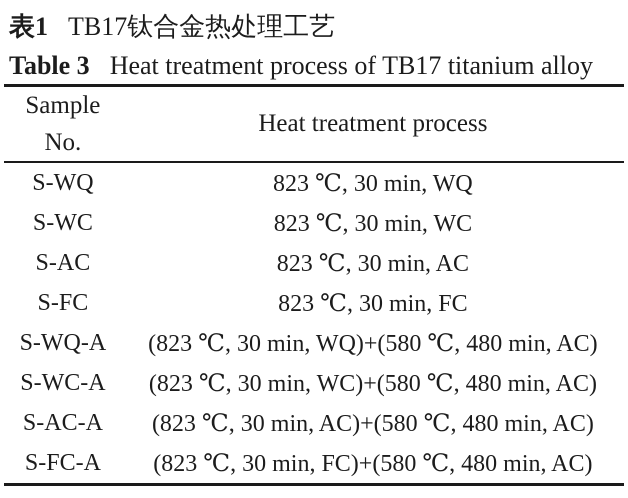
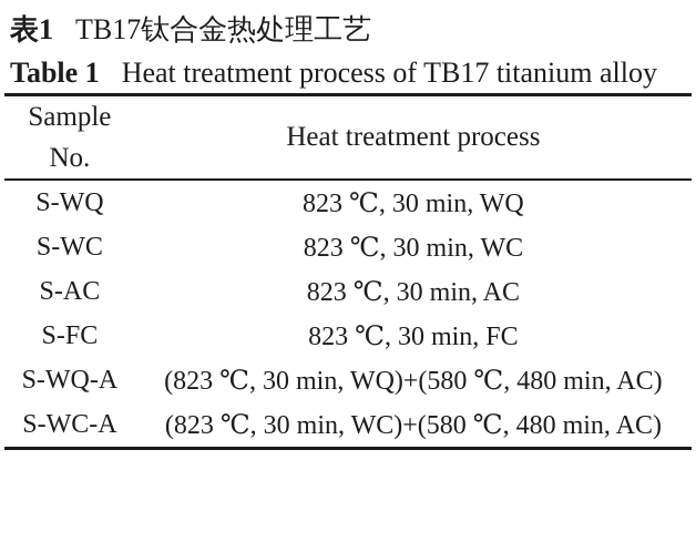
  表1 TB17钛合金热处理工艺
- Table 3 Heat treatment process of TB17 titanium alloy
+ Table 1 Heat treatment process of TB17 titanium alloy
  Sample No.	Heat treatment process
  S-WQ	823 ℃, 30 min, WQ
  S-WC	823 ℃, 30 min, WC
  S-AC	823 ℃, 30 min, AC
  S-FC	823 ℃, 30 min, FC
  S-WQ-A	(823 ℃, 30 min, WQ)+(580 ℃, 480 min, AC)
  S-WC-A	(823 ℃, 30 min, WC)+(580 ℃, 480 min, AC)
- S-AC-A	(823 ℃, 30 min, AC)+(580 ℃, 480 min, AC)
- S-FC-A	(823 ℃, 30 min, FC)+(580 ℃, 480 min, AC)
